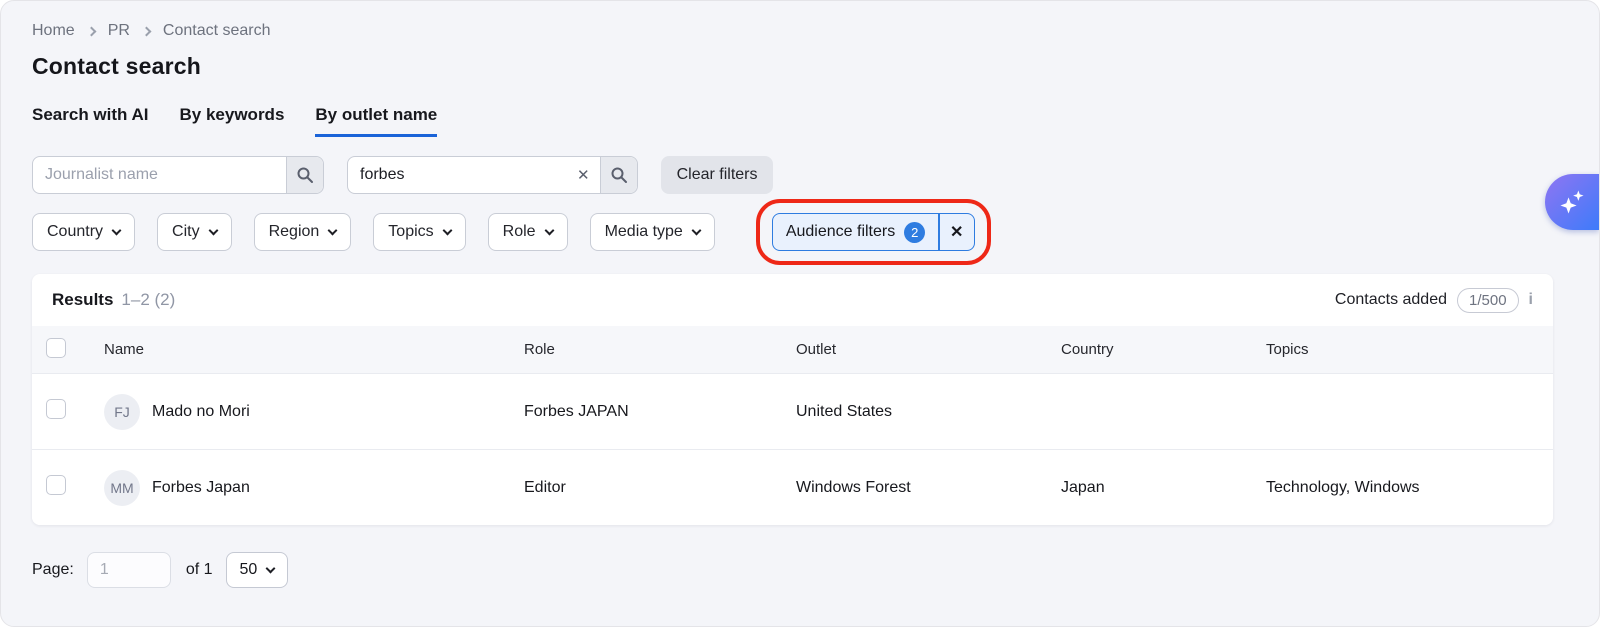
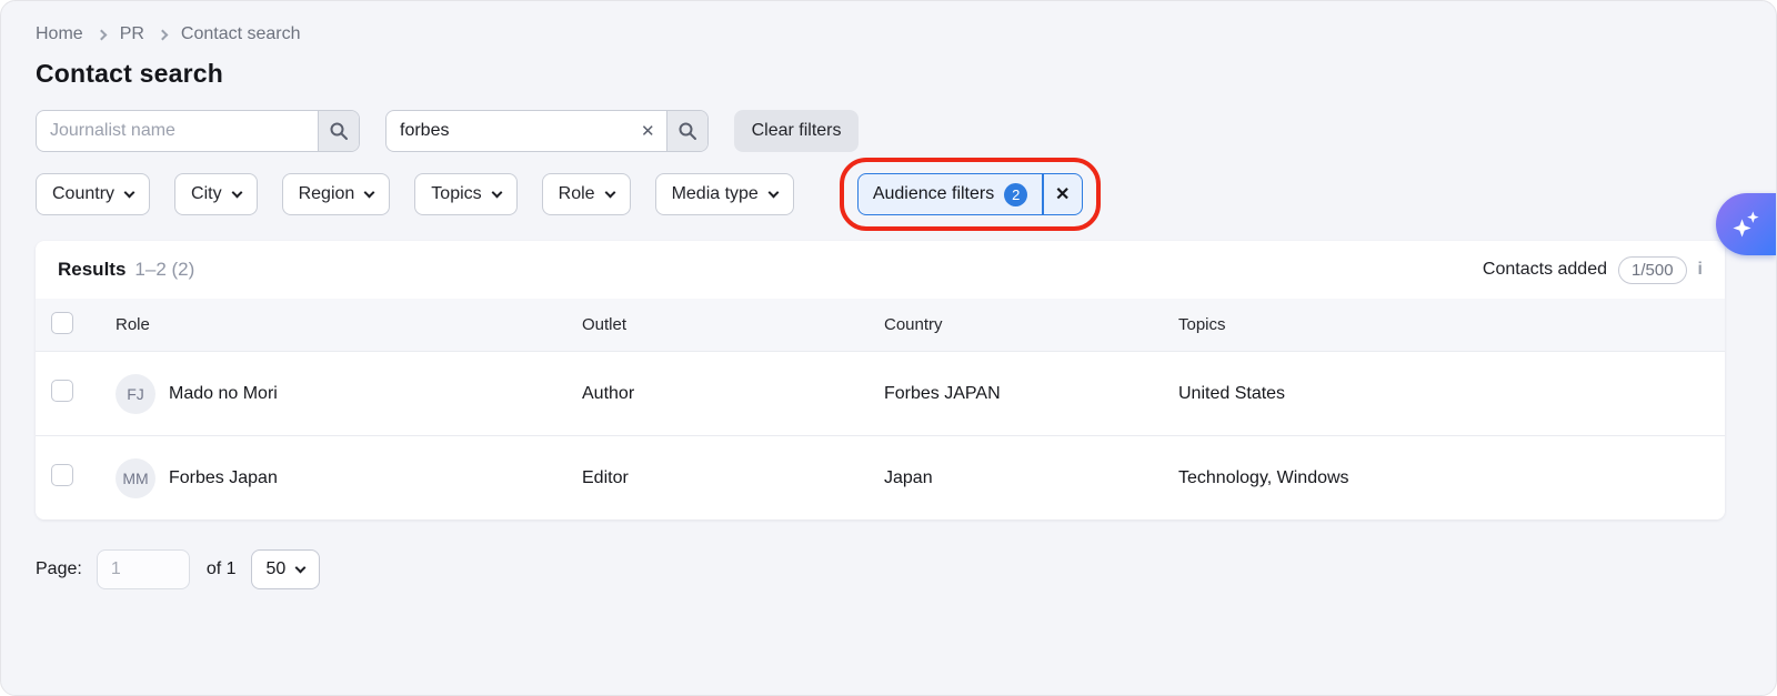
  Home
  PR
  Contact search
  Contact search
- Search with AI
- By keywords
- By outlet name
  Journalist name
  forbes
  ✕
  Clear filters
  Country
  City
  Region
  Topics
  Role
  Media type
  Audience filters
  2
  ✕
  Results
  1–2 (2)
  Contacts added
  1/500
  i
- Name
  Role
  Outlet
  Country
  Topics
  FJ
  Mado no Mori
+ Author
  Forbes JAPAN
  United States
  MM
  Forbes Japan
  Editor
- Windows Forest
  Japan
  Technology, Windows
  Page:
  1
  of 1
  50
